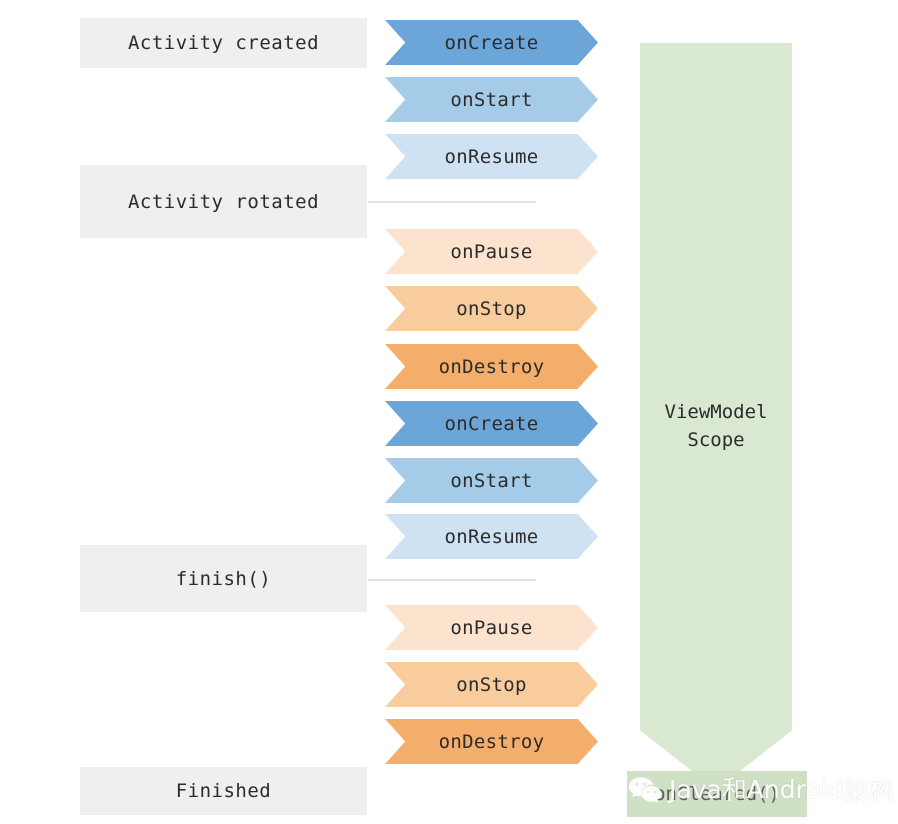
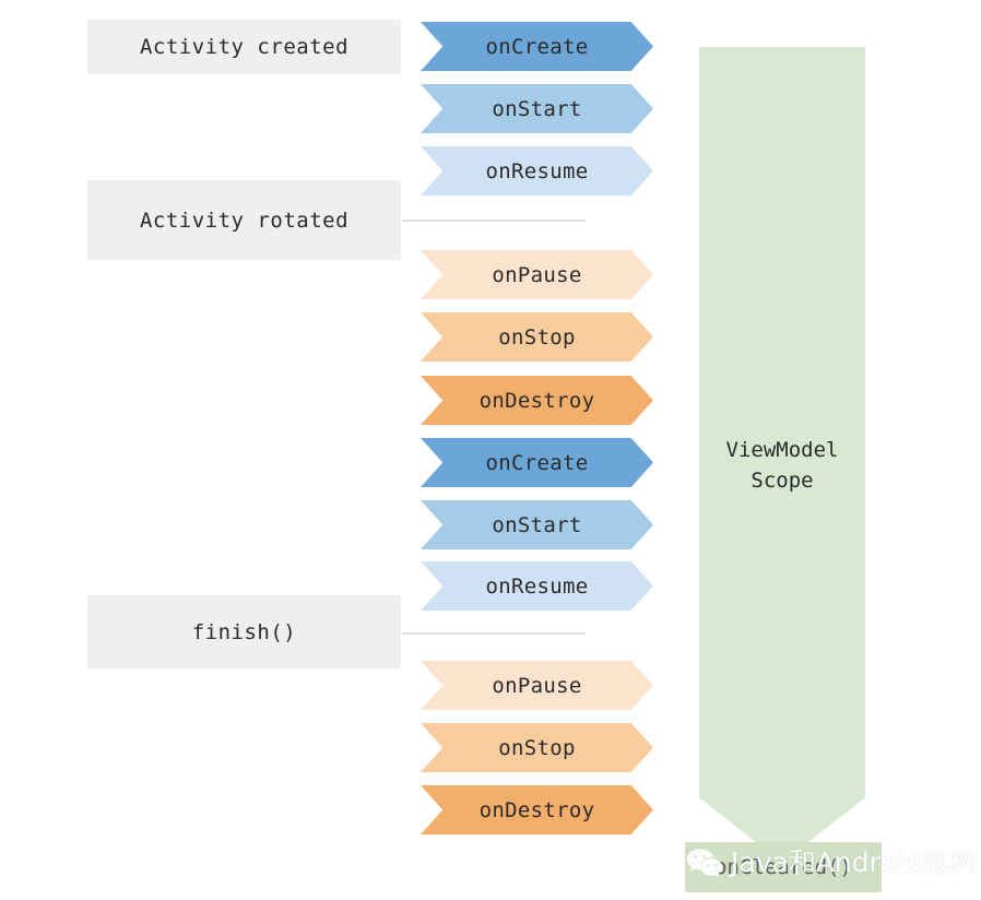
  Activity created
  Activity rotated
  finish()
- Finished
  ViewModel
  Scope
  onCreate
  onStart
  onResume
  onPause
  onStop
  onDestroy
  onCreate
  onStart
  onResume
  onPause
  onStop
  onDestroy
  nCleared()
  Java和Android架构
